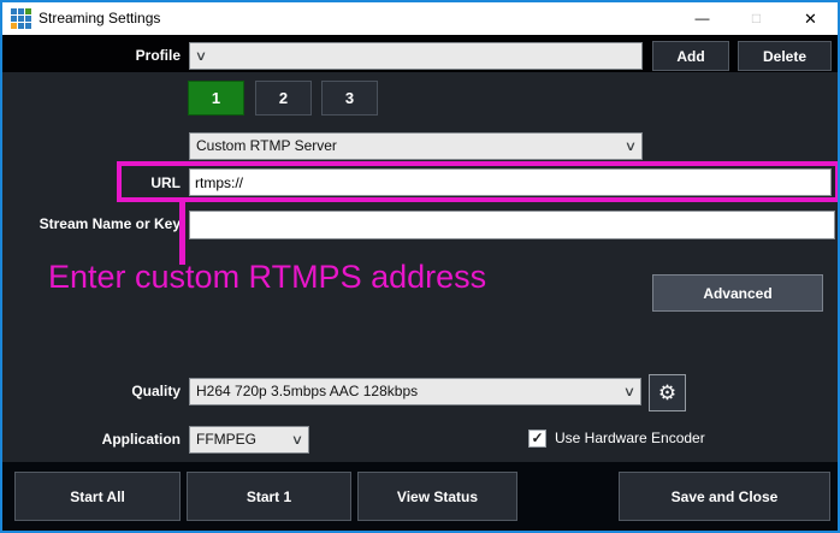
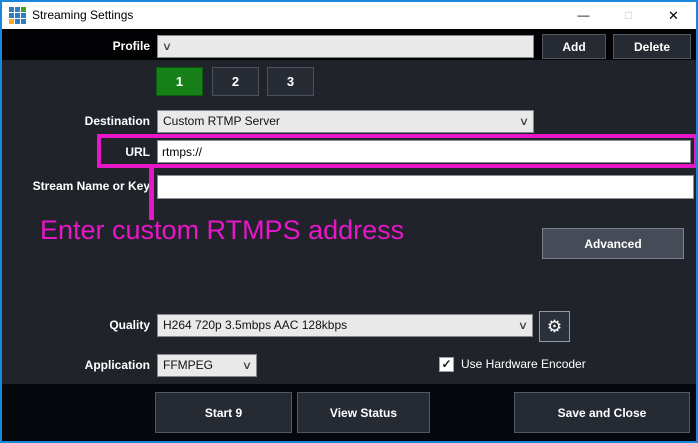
  Streaming Settings
  —
  □
  ✕
  Profile
  ∨
  Add
  Delete
  1
  2
  3
+ Destination
  Custom RTMP Server
  ∨
  URL
  rtmps://
  Stream Name or Key
  Enter custom RTMPS address
  Advanced
  Quality
  H264 720p 3.5mbps AAC 128kbps
  ∨
  ⚙
  Application
  FFMPEG
  ∨
  ✓
  Use Hardware Encoder
- Start All
- Start 1
+ Start 9
  View Status
  Save and Close
